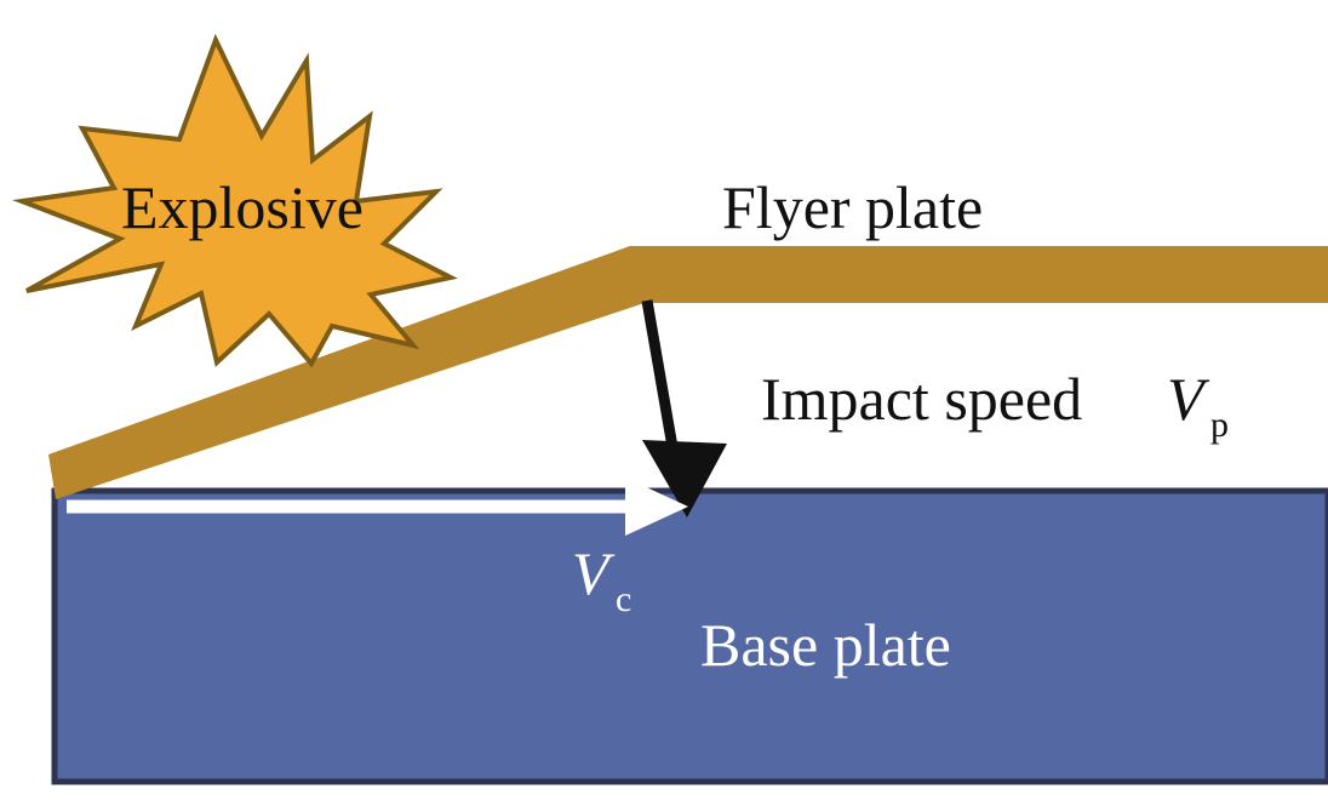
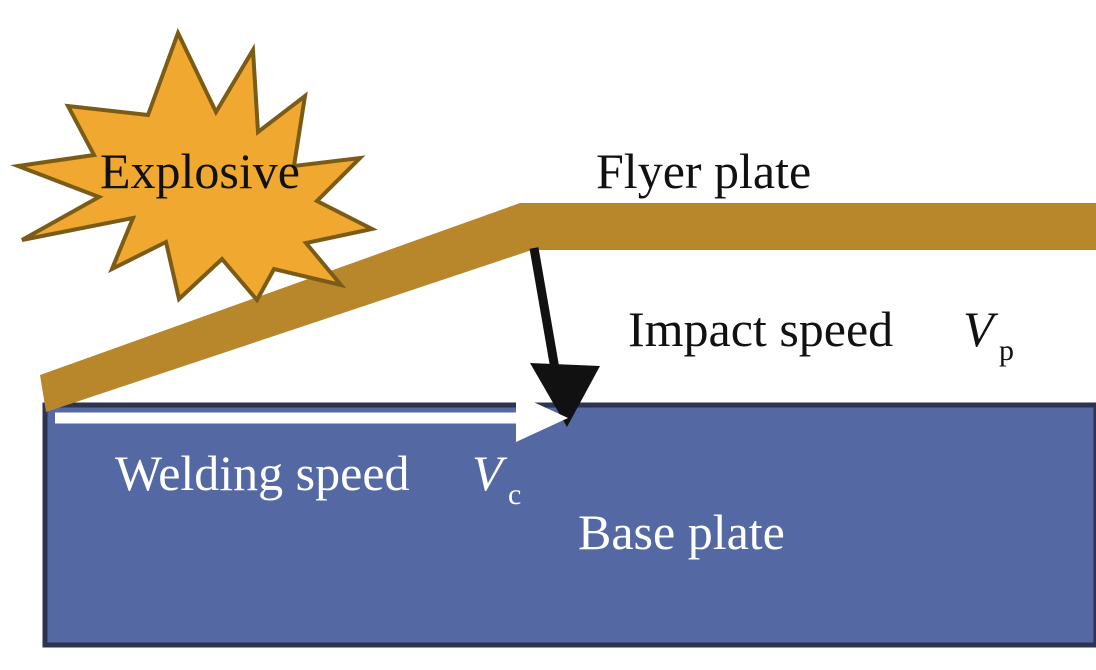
  Explosive
  Flyer plate
  Impact speed
  V
  p
+ Welding speed
  V
  c
  Base plate
